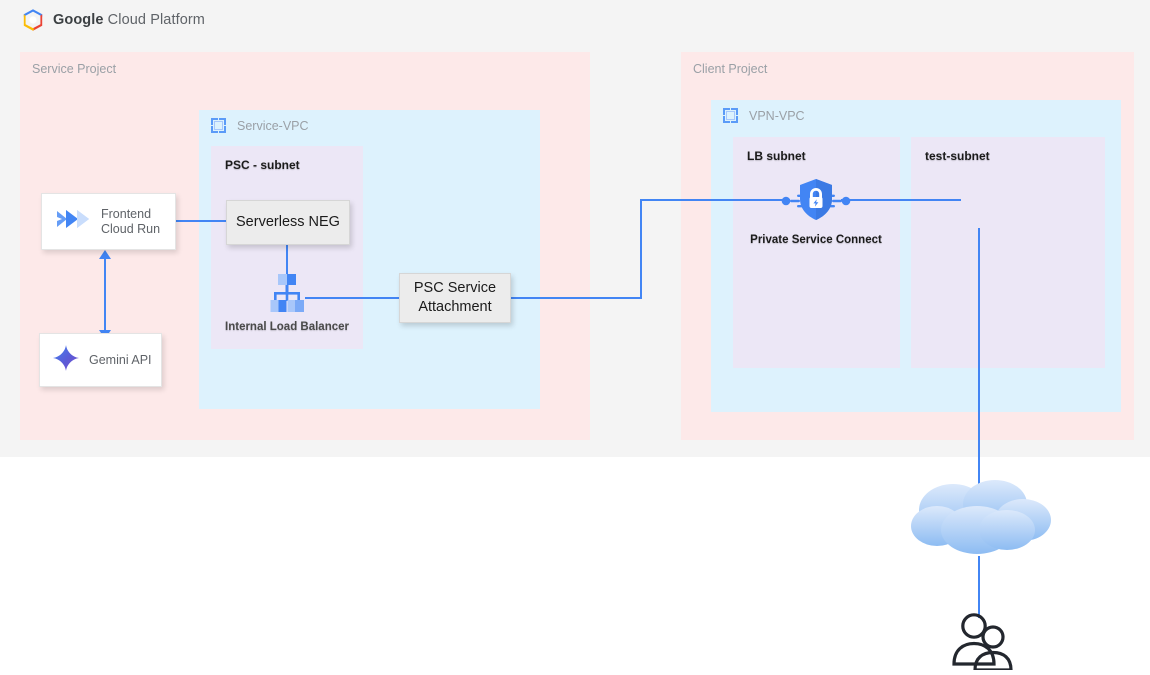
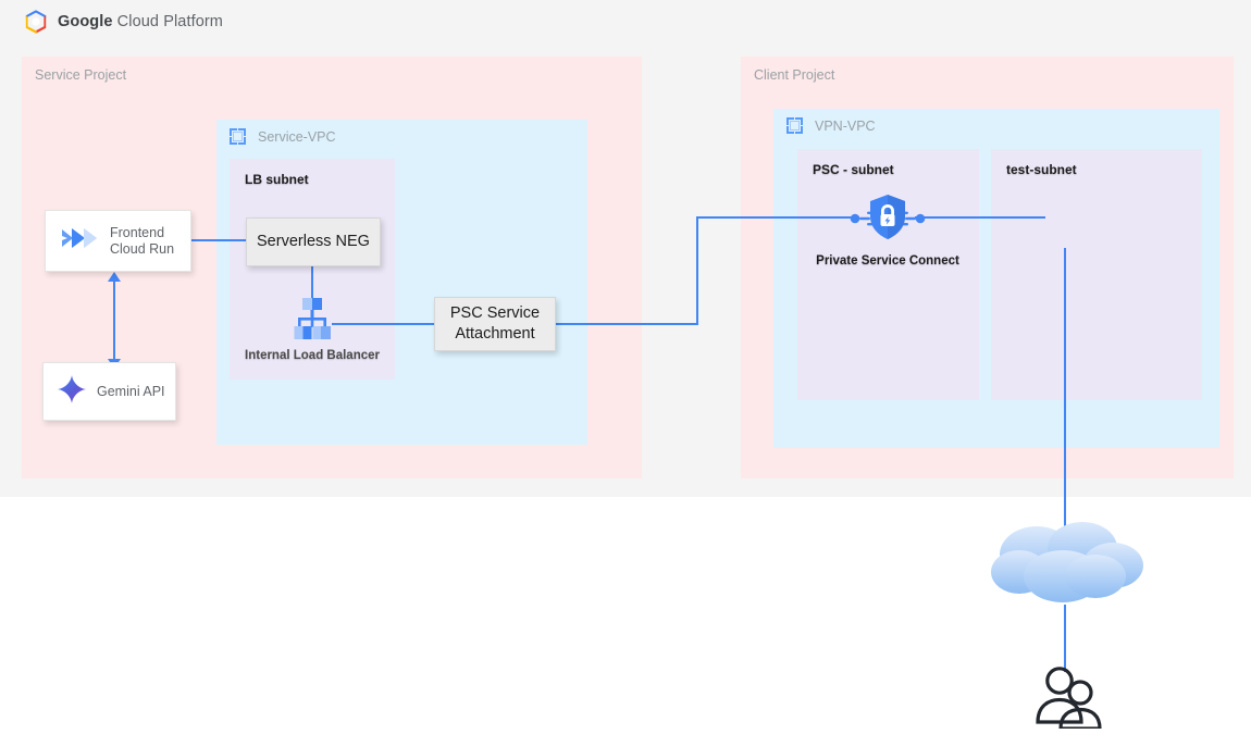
  Google Cloud Platform
  Service Project
  Service-VPC
- PSC - subnet
+ LB subnet
  Client Project
  VPN-VPC
- LB subnet
+ PSC - subnet
  test-subnet
  Frontend
  Cloud Run
  Gemini API
  Serverless NEG
  Internal Load Balancer
  PSC Service
  Attachment
  Private Service Connect
